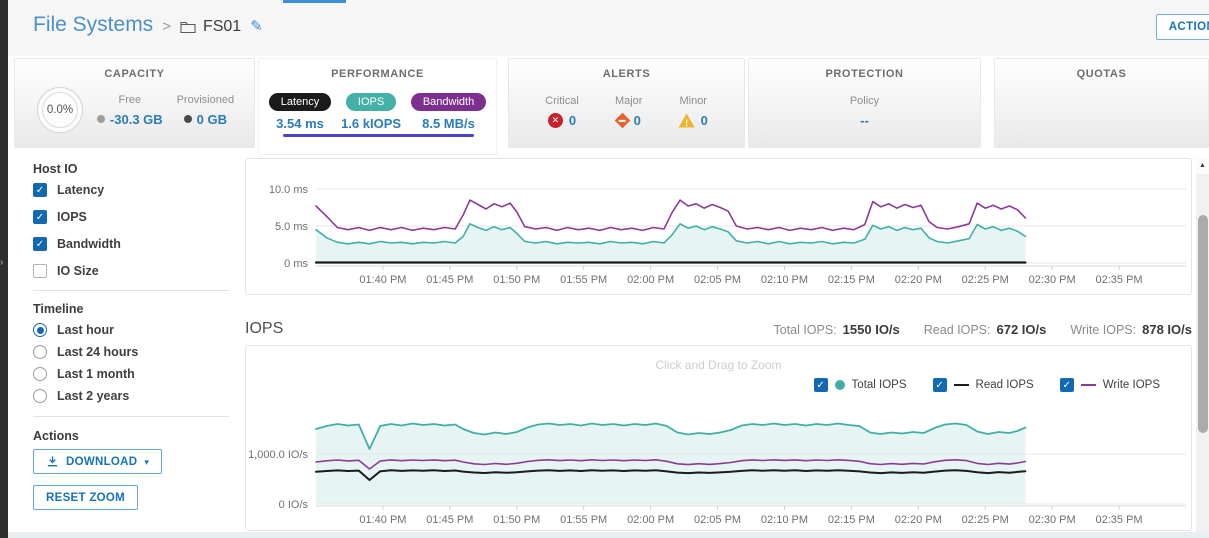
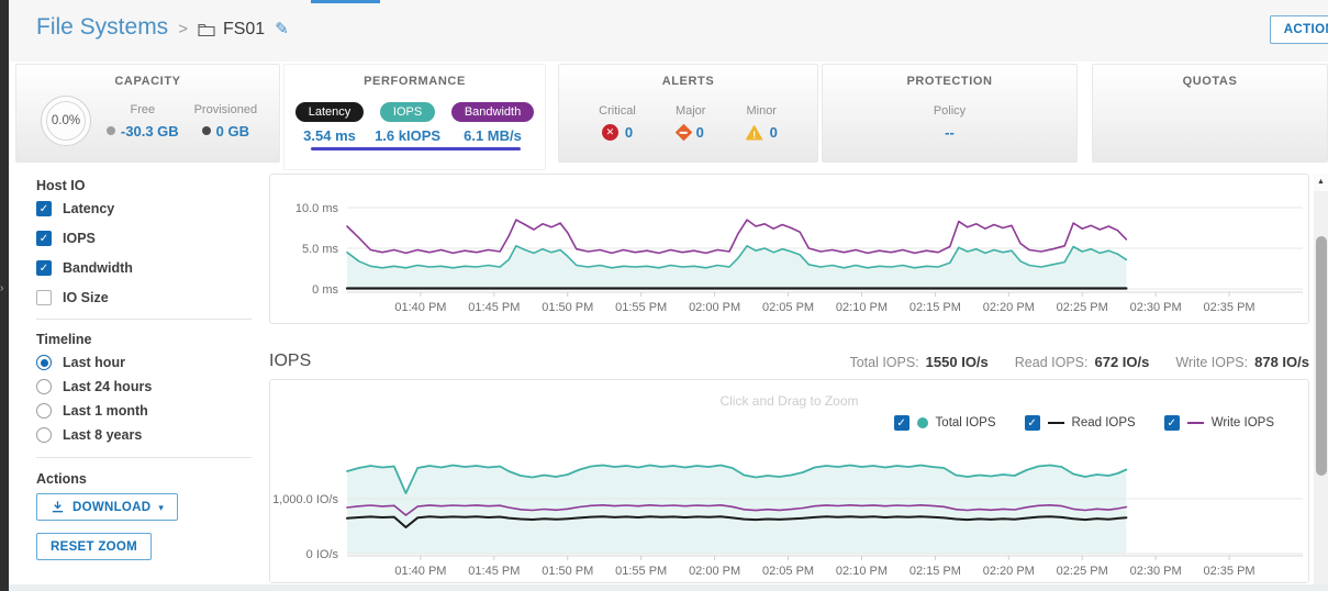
  File Systems
  >
  FS01
  ✎
  ACTIO
  CAPACITY
  0.0%
  Free
  -30.3 GB
  Provisioned
  0 GB
  PERFORMANCE
  Latency
  3.54 ms
  IOPS
  1.6 kIOPS
  Bandwidth
- 8.5 MB/s
+ 6.1 MB/s
  ALERTS
  Critical
  ✕
  0
  Major
  0
  Minor
  !
  0
  PROTECTION
  Policy
  --
  QUOTAS
  Host IO
  ✓
  Latency
  ✓
  IOPS
  ✓
  Bandwidth
  IO Size
  Timeline
  Last hour
  Last 24 hours
  Last 1 month
- Last 2 years
+ Last 8 years
  Actions
  DOWNLOAD
  ▾
  RESET ZOOM
  10.0 ms
  5.0 ms
  0 ms
  01:40 PM
  01:45 PM
  01:50 PM
  01:55 PM
  02:00 PM
  02:05 PM
  02:10 PM
  02:15 PM
  02:20 PM
  02:25 PM
  02:30 PM
  02:35 PM
  IOPS
  Total IOPS:
  1550 IO/s
  Read IOPS:
  672 IO/s
  Write IOPS:
  878 IO/s
  Click and Drag to Zoom
  1,000.0 IO/s
  0 IO/s
  01:40 PM
  01:45 PM
  01:50 PM
  01:55 PM
  02:00 PM
  02:05 PM
  02:10 PM
  02:15 PM
  02:20 PM
  02:25 PM
  02:30 PM
  02:35 PM
  ✓
  Total IOPS
  ✓
  Read IOPS
  ✓
  Write IOPS
  ›
